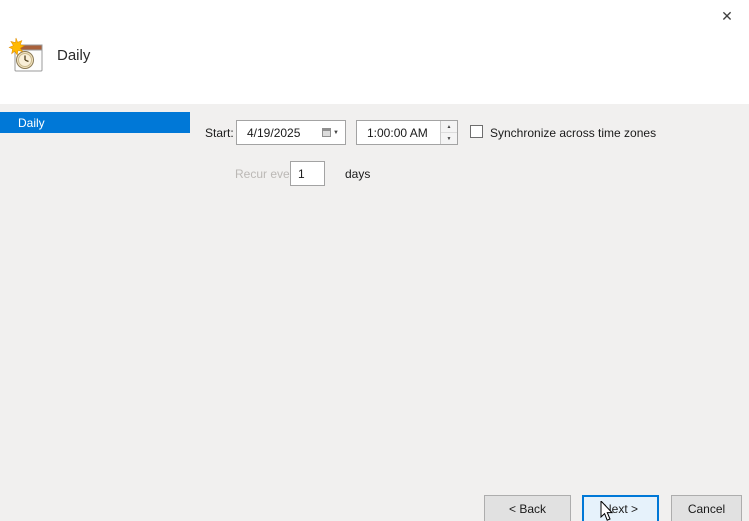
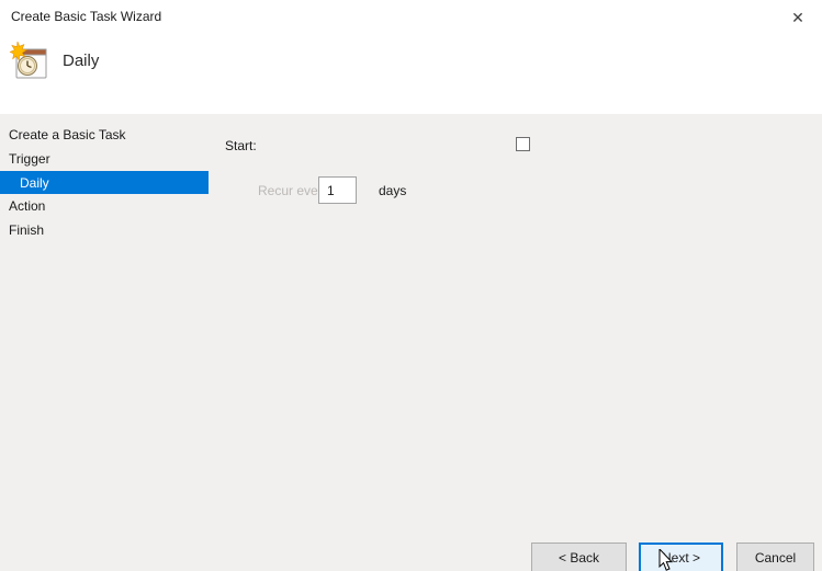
+ Create Basic Task Wizard
  ✕
  Daily
+ Create a Basic Task
+ Trigger
  Daily
+ Action
+ Finish
  Start:
- 4/19/2025
- 1:00:00 AM
- Synchronize across time zones
  Recur eve
  1
  days
  < Back
  ext >
  Cancel
